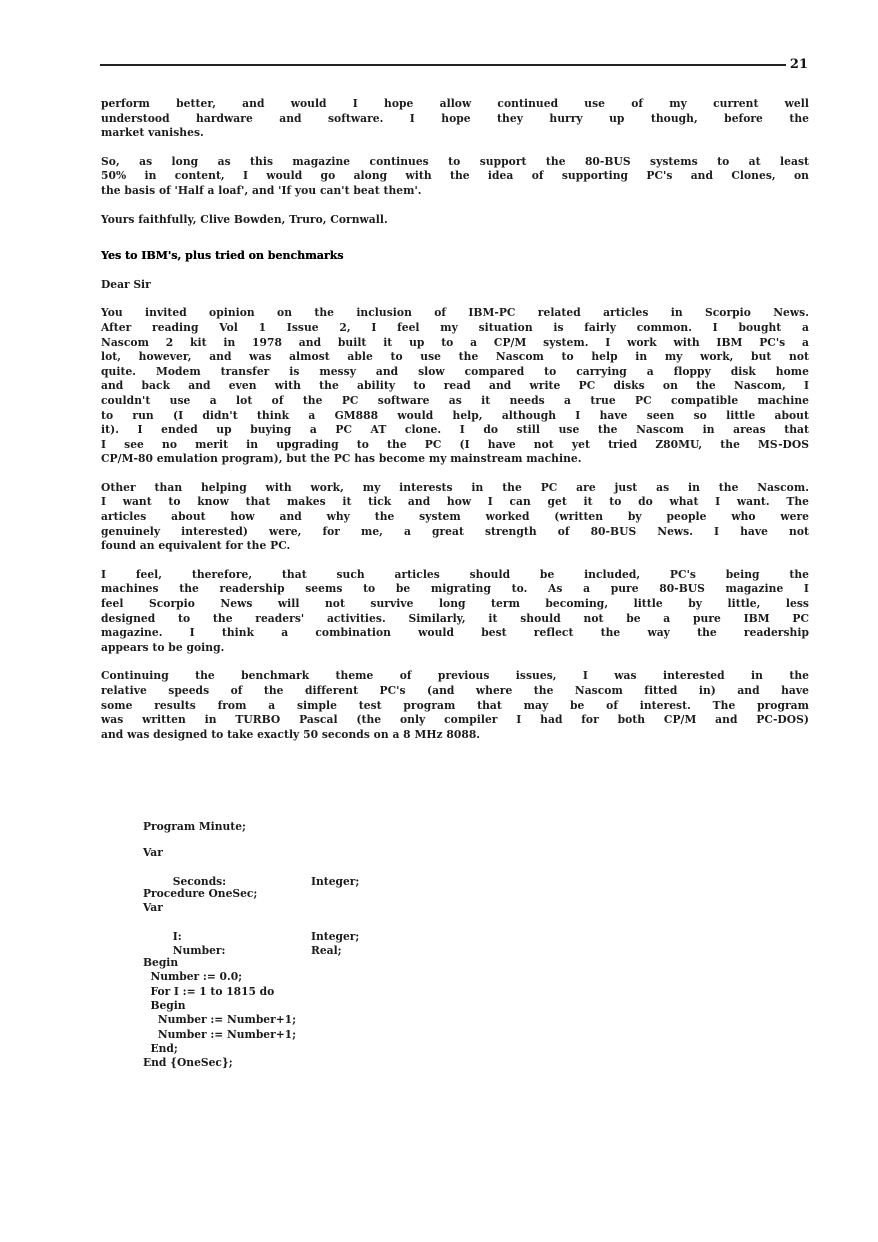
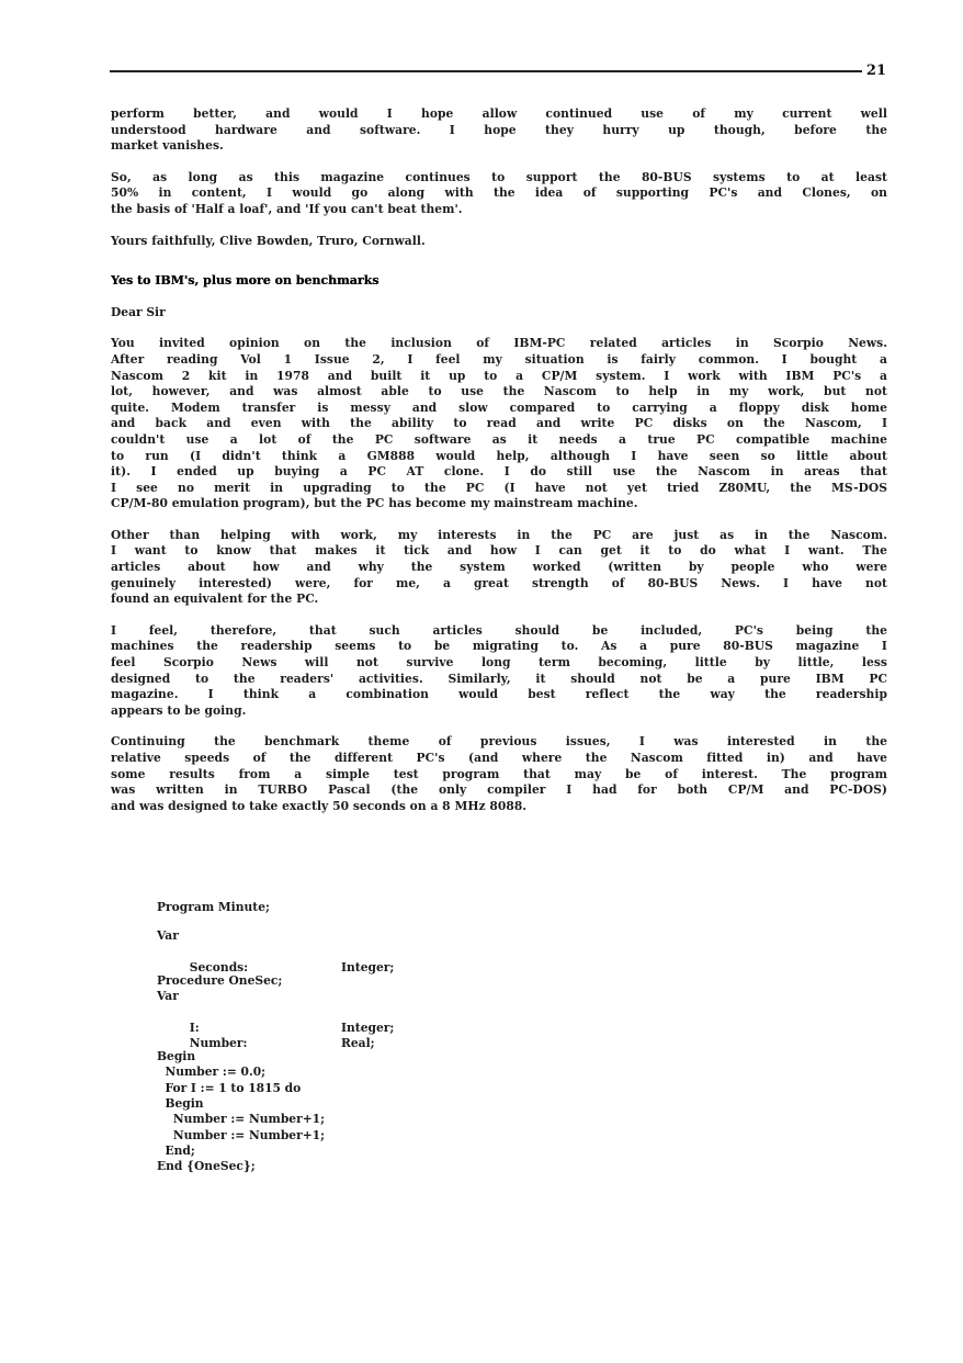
  21
  perform better, and would I hope allow continued use of my current well
  understood hardware and software. I hope they hurry up though, before the
  market vanishes.
  So, as long as this magazine continues to support the 80-BUS systems to at least
  50% in content, I would go along with the idea of supporting PC's and Clones, on
  the basis of 'Half a loaf', and 'If you can't beat them'.
  Yours faithfully, Clive Bowden, Truro, Cornwall.
- Yes to IBM's, plus tried on benchmarks
+ Yes to IBM's, plus more on benchmarks
  Dear Sir
  You invited opinion on the inclusion of IBM-PC related articles in Scorpio News.
  After reading Vol 1 Issue 2, I feel my situation is fairly common. I bought a
  Nascom 2 kit in 1978 and built it up to a CP/M system. I work with IBM PC's a
  lot, however, and was almost able to use the Nascom to help in my work, but not
  quite. Modem transfer is messy and slow compared to carrying a floppy disk home
  and back and even with the ability to read and write PC disks on the Nascom, I
  couldn't use a lot of the PC software as it needs a true PC compatible machine
  to run (I didn't think a GM888 would help, although I have seen so little about
  it). I ended up buying a PC AT clone. I do still use the Nascom in areas that
  I see no merit in upgrading to the PC (I have not yet tried Z80MU, the MS-DOS
  CP/M-80 emulation program), but the PC has become my mainstream machine.
  Other than helping with work, my interests in the PC are just as in the Nascom.
  I want to know that makes it tick and how I can get it to do what I want. The
  articles about how and why the system worked (written by people who were
  genuinely interested) were, for me, a great strength of 80-BUS News. I have not
  found an equivalent for the PC.
  I feel, therefore, that such articles should be included, PC's being the
  machines the readership seems to be migrating to. As a pure 80-BUS magazine I
  feel Scorpio News will not survive long term becoming, little by little, less
  designed to the readers' activities. Similarly, it should not be a pure IBM PC
  magazine. I think a combination would best reflect the way the readership
  appears to be going.
  Continuing the benchmark theme of previous issues, I was interested in the
  relative speeds of the different PC's (and where the Nascom fitted in) and have
  some results from a simple test program that may be of interest. The program
  was written in TURBO Pascal (the only compiler I had for both CP/M and PC-DOS)
  and was designed to take exactly 50 seconds on a 8 MHz 8088.
  Program Minute;
  Var
  Seconds:
  Integer;
  Procedure OneSec;
  Var
  I:
  Integer;
  Number:
  Real;
  Begin
  Number := 0.0;
  For I := 1 to 1815 do
  Begin
  Number := Number+1;
  Number := Number+1;
  End;
  End {OneSec};
